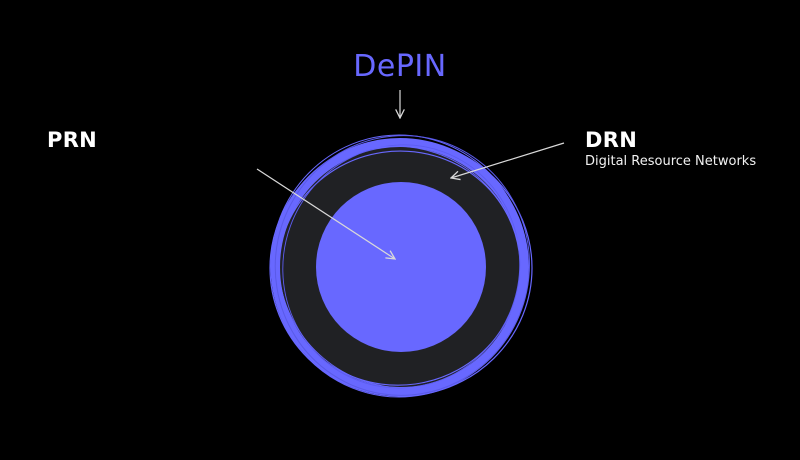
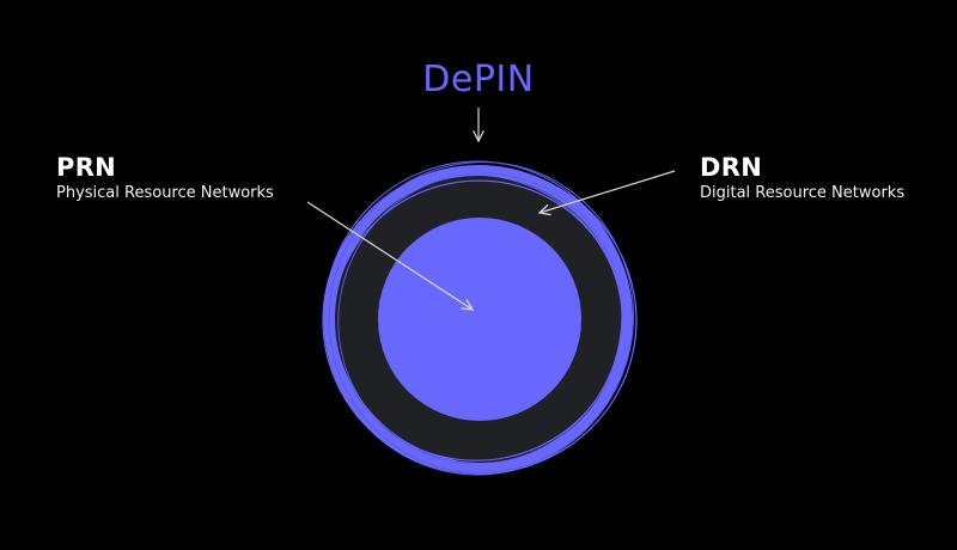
  DePIN
  PRN
+ Physical Resource Networks
  DRN
  Digital Resource Networks
